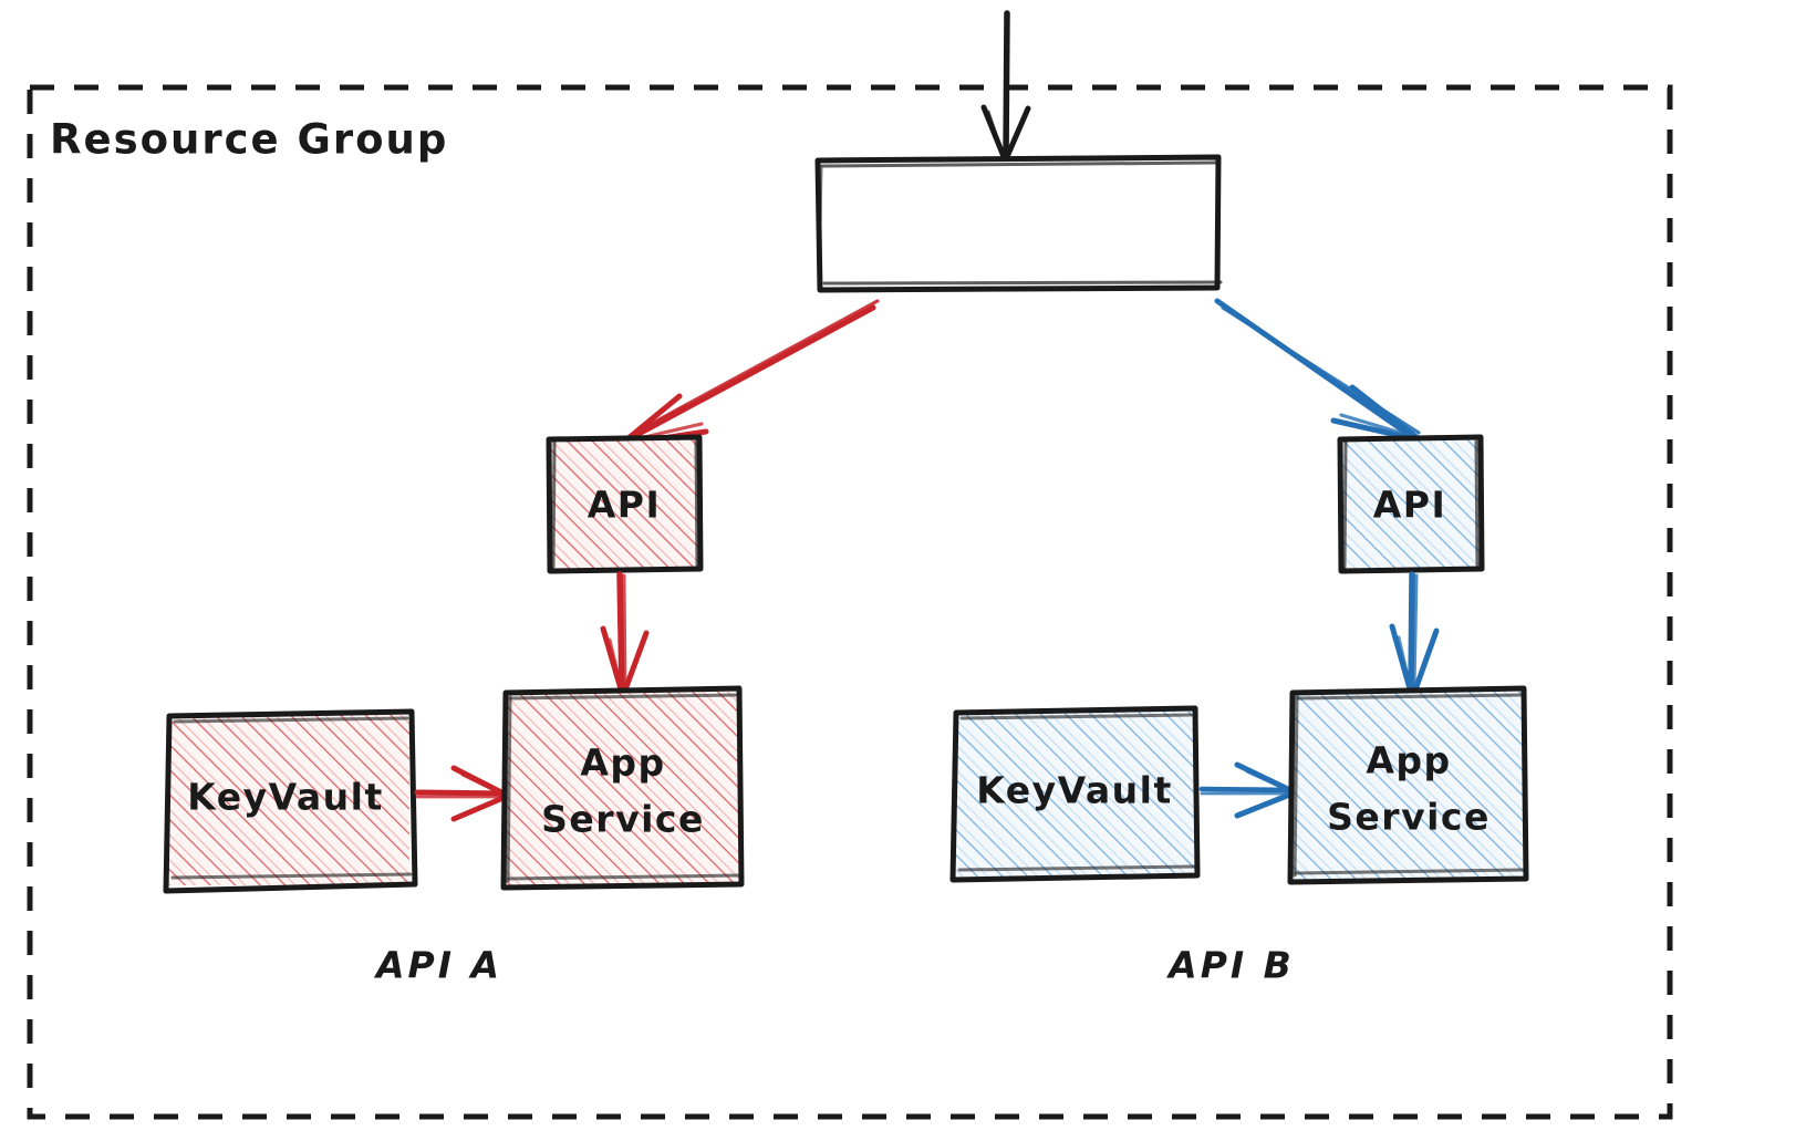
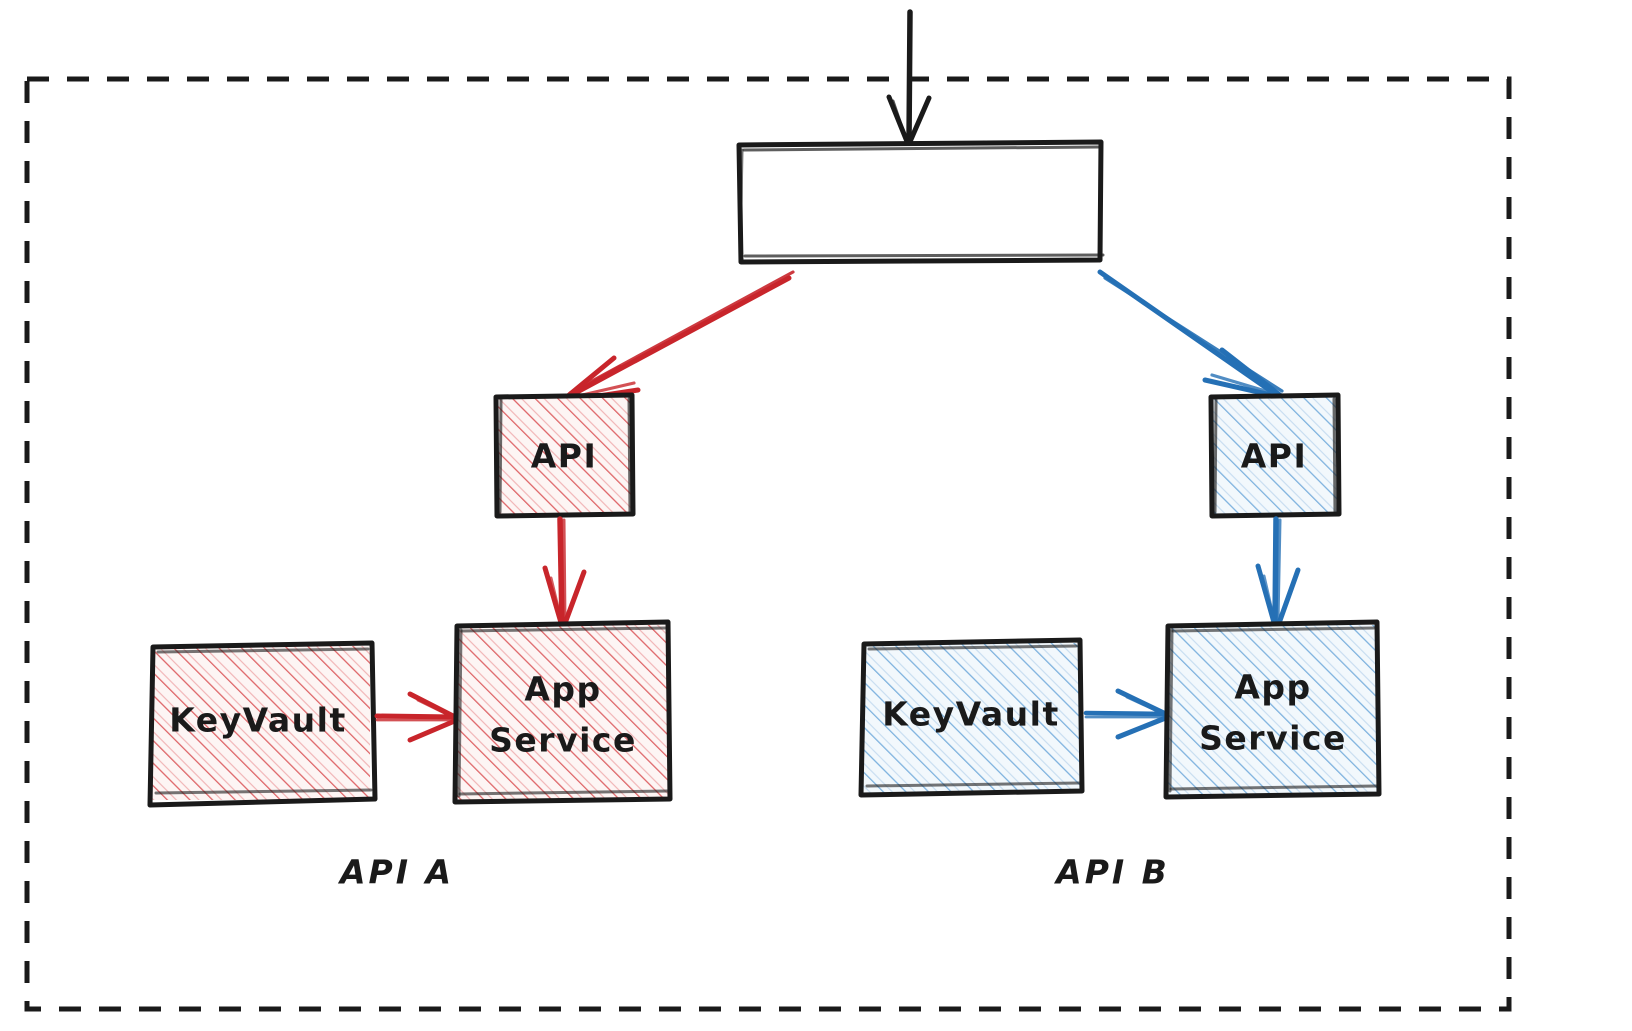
- Resource Group
  API
  KeyVault
  App
  Service
  API
  KeyVault
  App
  Service
  API A
  API B
